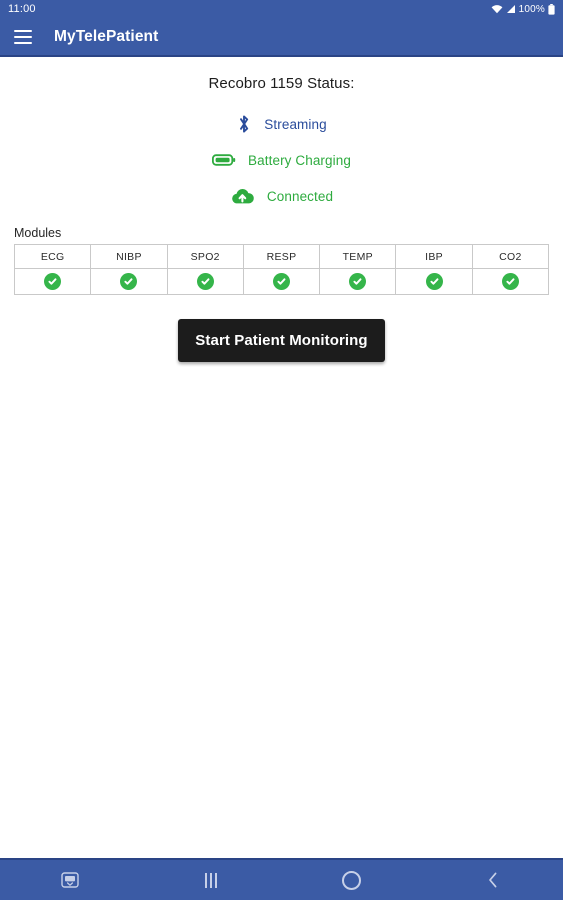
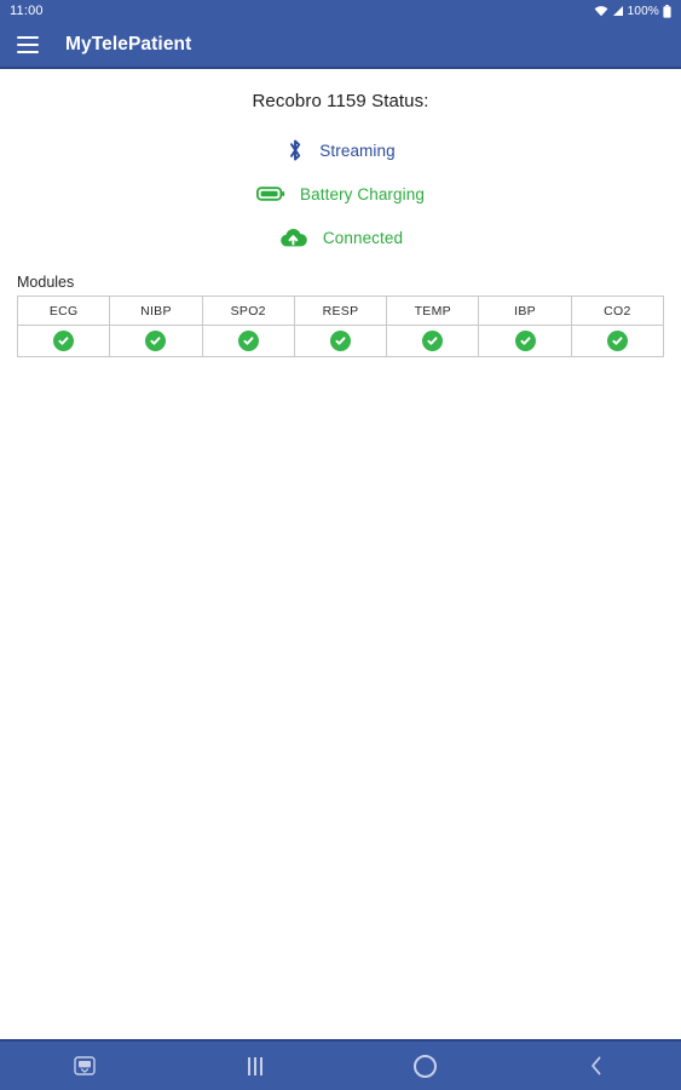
  11:00
  100%
  MyTelePatient
  Recobro 1159 Status:
  Streaming
  Battery Charging
  Connected
  Modules
  ECG	NIBP	SPO2	RESP	TEMP	IBP	CO2
- Start Patient Monitoring
